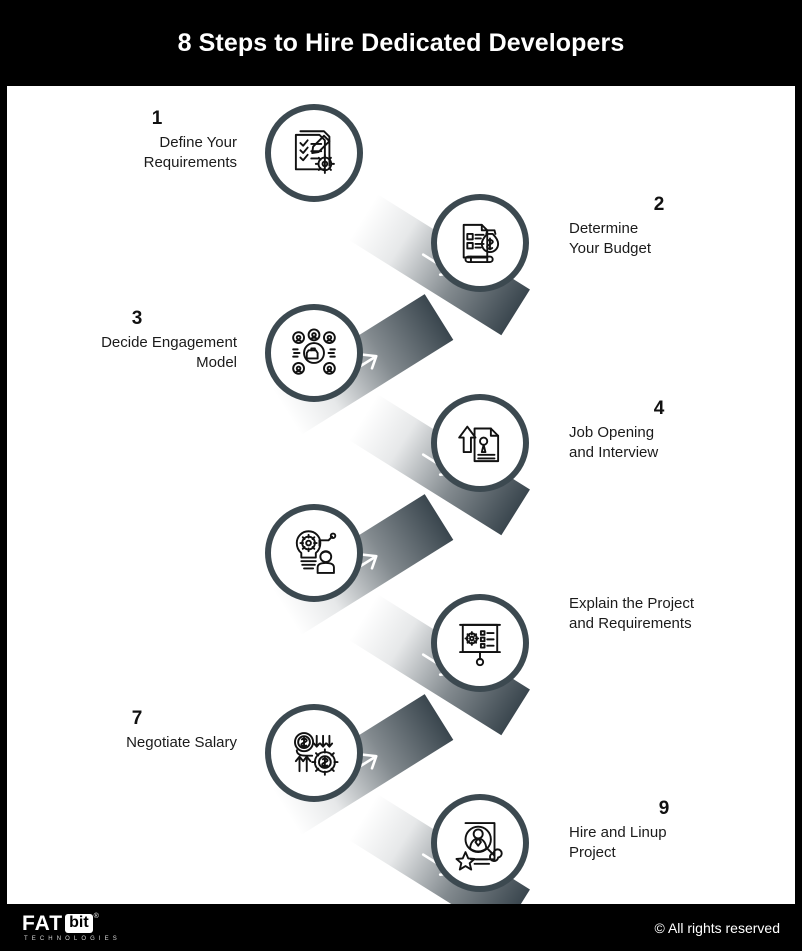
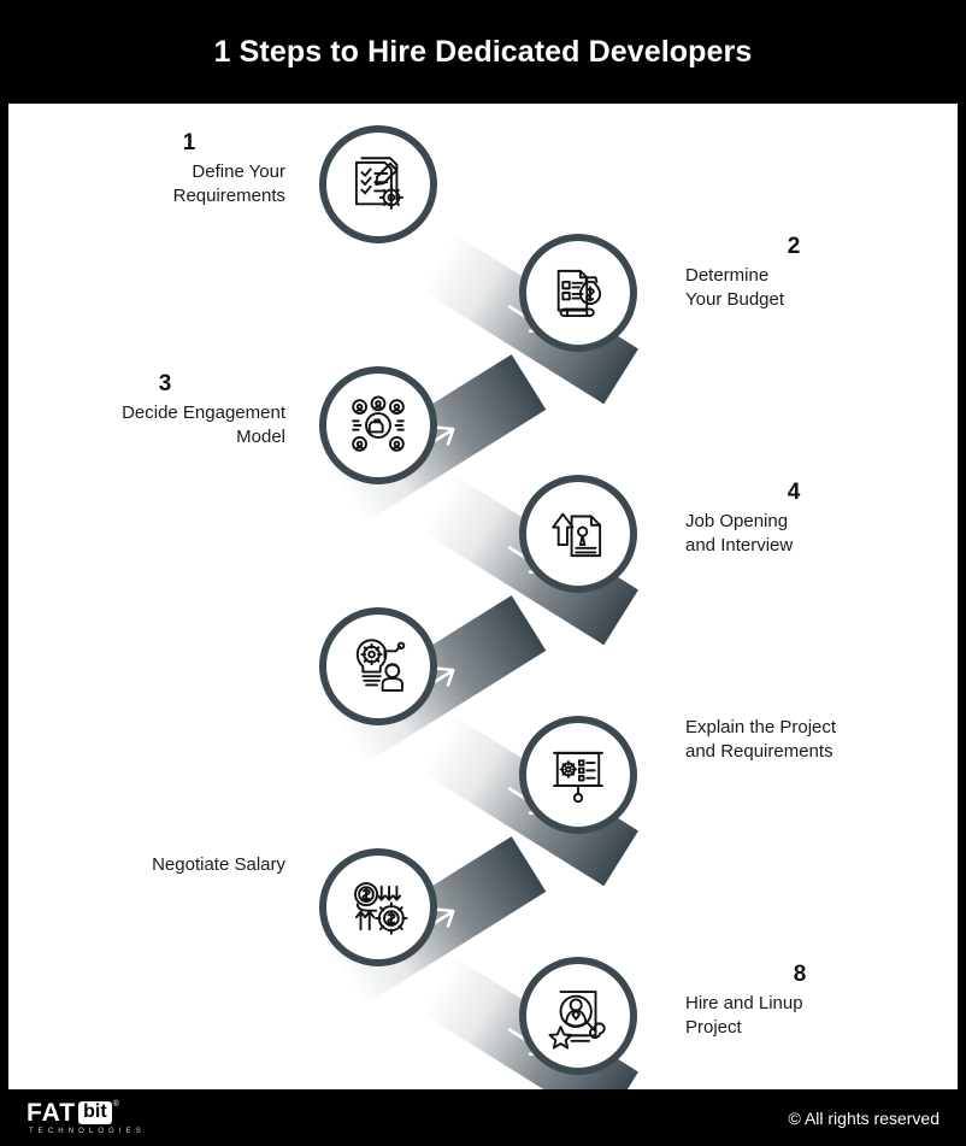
- 8 Steps to Hire Dedicated Developers
+ 1 Steps to Hire Dedicated Developers
  1
  Define Your
  Requirements
  2
  Determine
  Your Budget
  3
  Decide Engagement
  Model
  4
  Job Opening
  and Interview
  Explain the Project
  and Requirements
- 7
  Negotiate Salary
- 9
+ 8
  Hire and Linup
  Project
  FAT
  bit
  © All rights reserved
